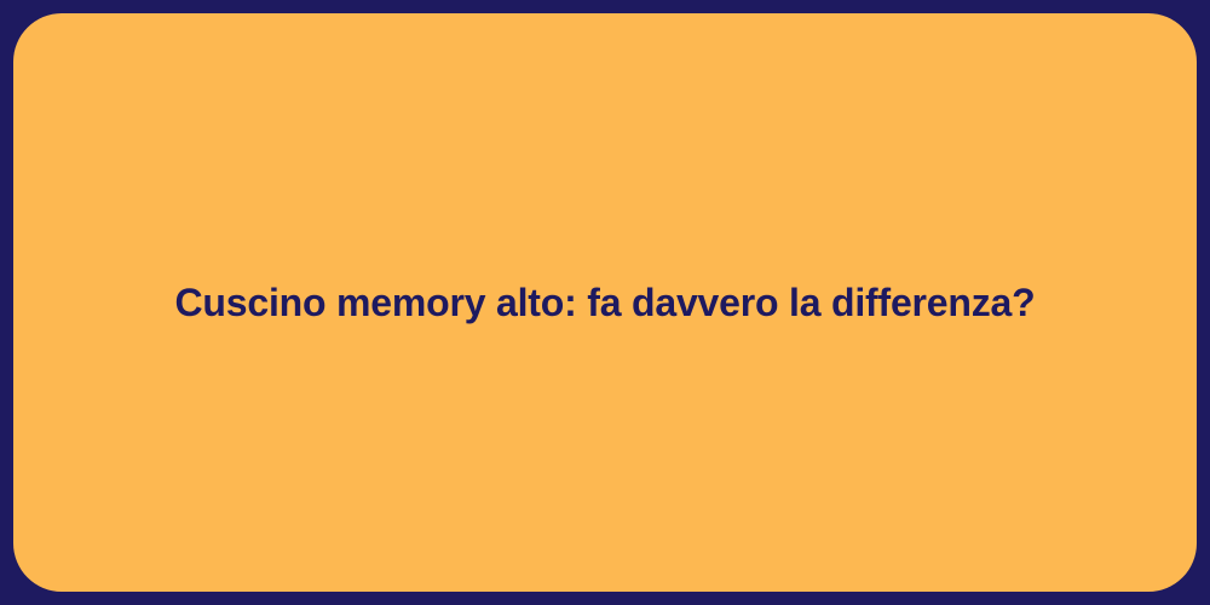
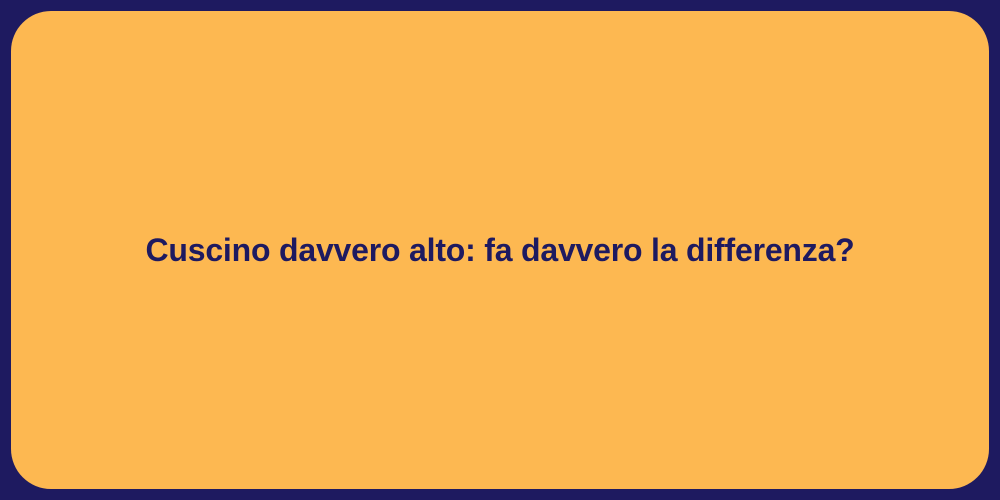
- Cuscino memory alto: fa davvero la differenza?
+ Cuscino davvero alto: fa davvero la differenza?
